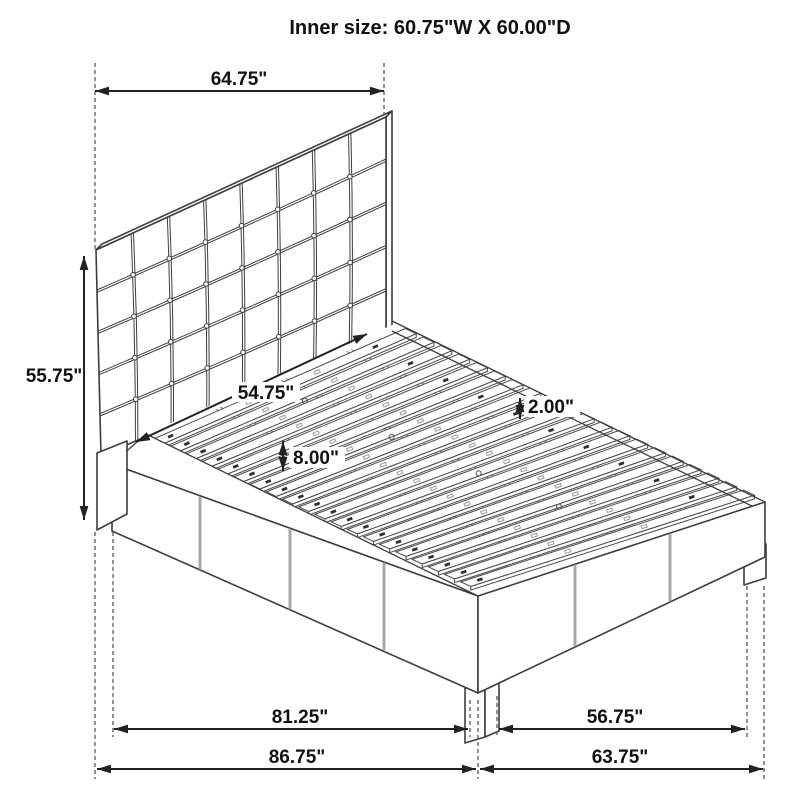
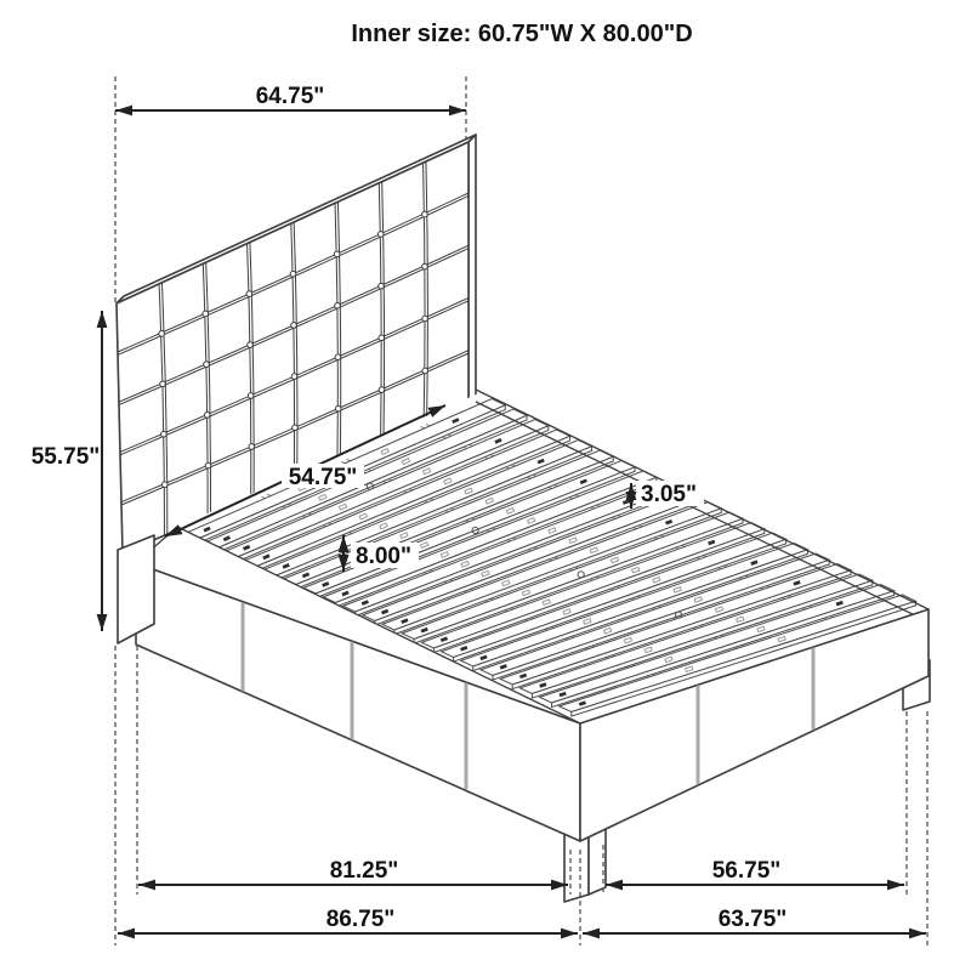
  64.75"
  55.75"
  54.75"
  8.00"
- 2.00"
+ 3.05"
  81.25"
  56.75"
  86.75"
  63.75"
- Inner size: 60.75"W X 60.00"D
+ Inner size: 60.75"W X 80.00"D
